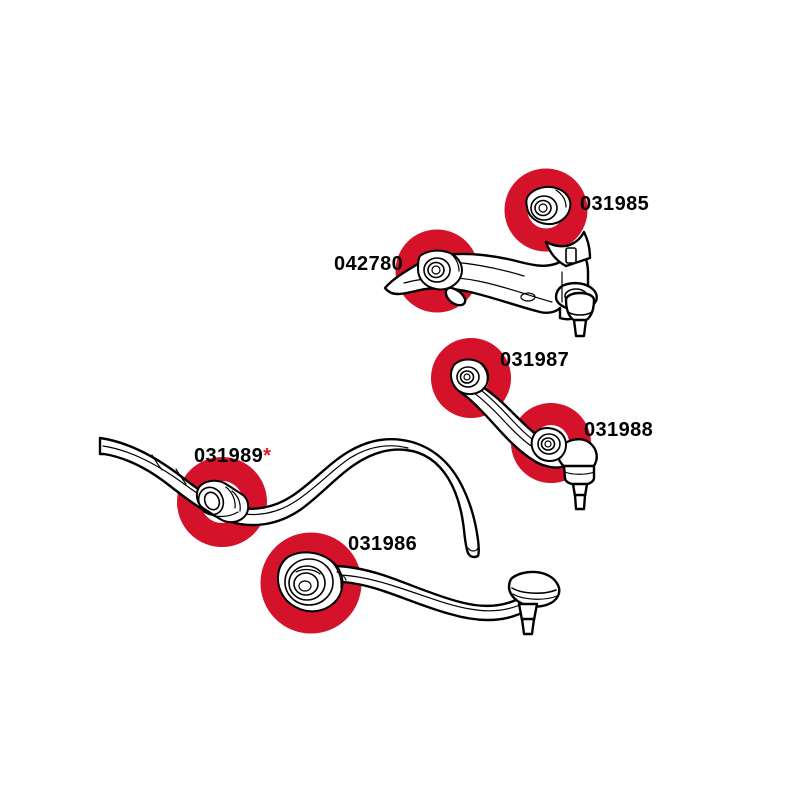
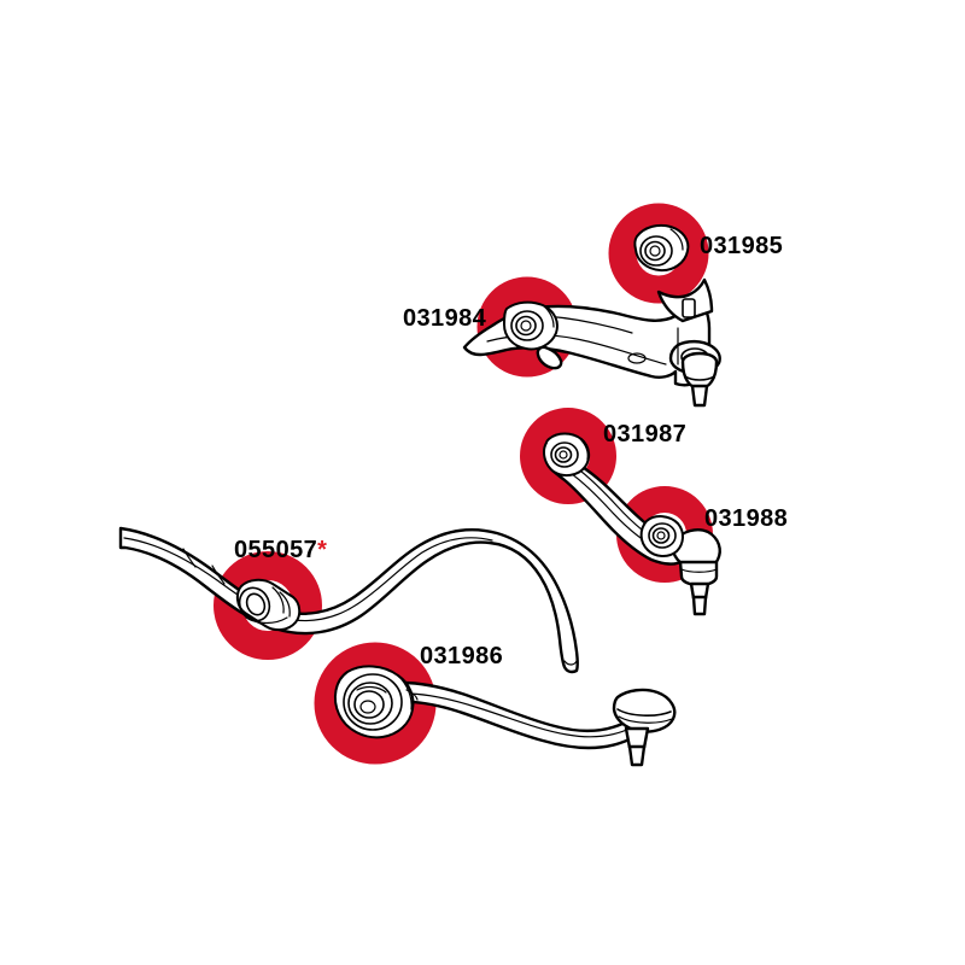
  031985
- 042780
+ 031984
  031987
  031988
- 031989*
+ 055057*
  031986
